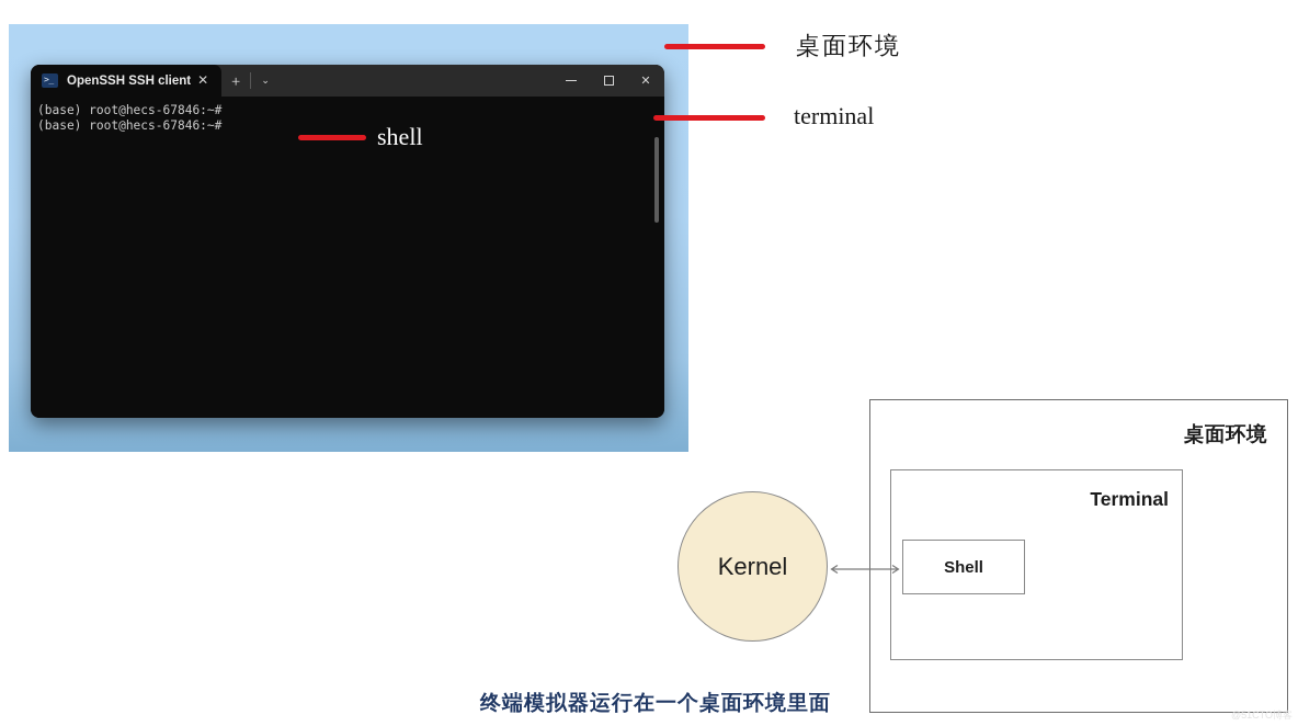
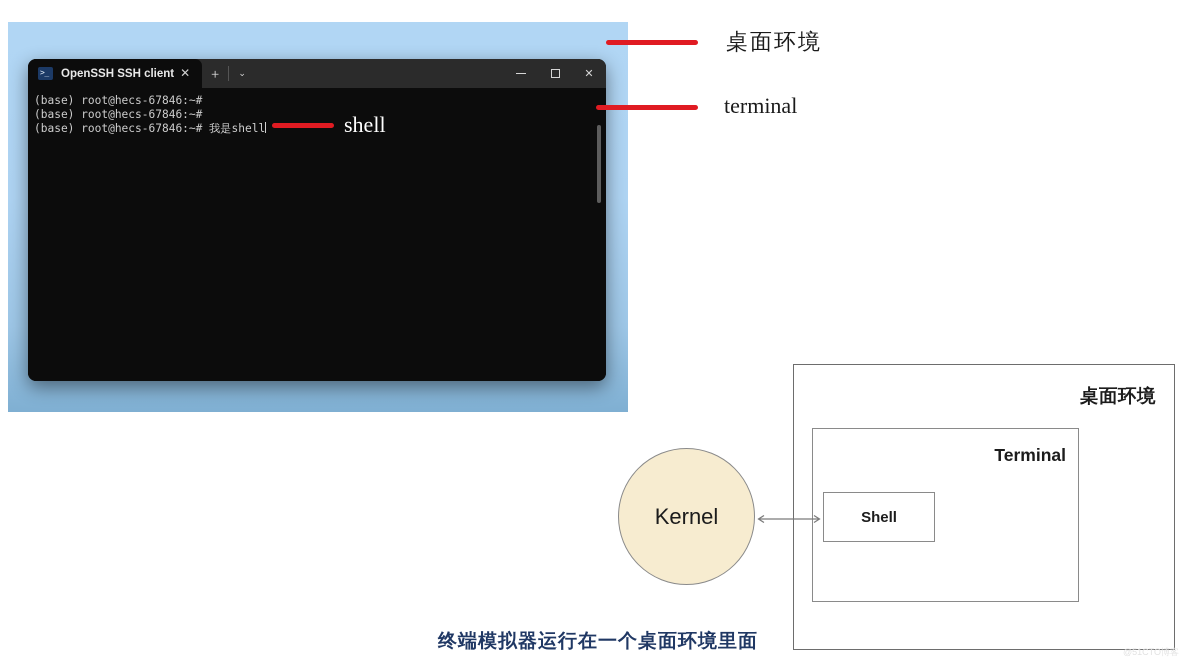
  OpenSSH SSH client
  ✕
  ＋
  ⌄
  ✕
  (base) root@hecs-67846:~#
  (base) root@hecs-67846:~#
+ (base) root@hecs-67846:~# 我是shell
  桌面环境
  terminal
  shell
  桌面环境
  Terminal
  Shell
  Kernel
  终端模拟器运行在一个桌面环境里面
  @51CTO博客
